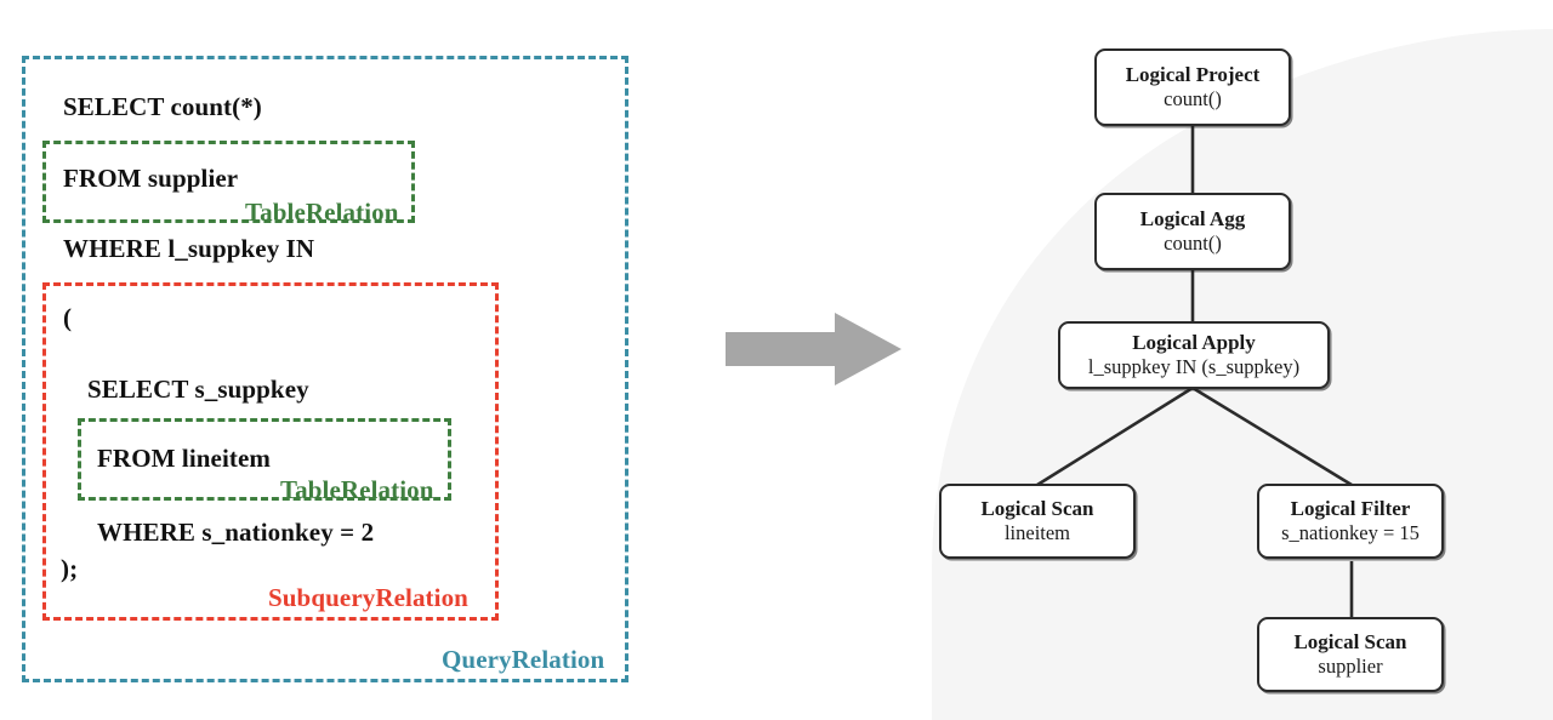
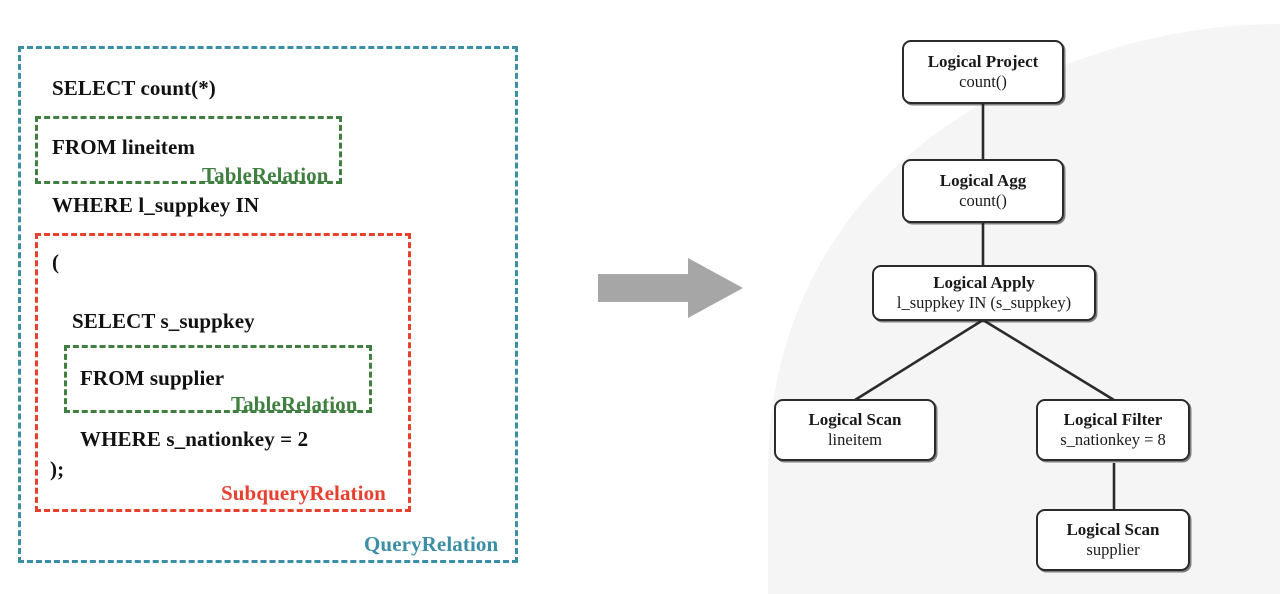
  SELECT count(*)
- FROM supplier
+ FROM lineitem
  WHERE l_suppkey IN
  (
  SELECT s_suppkey
- FROM lineitem
+ FROM supplier
  WHERE s_nationkey = 2
  );
  TableRelation
  TableRelation
  SubqueryRelation
  QueryRelation
  Logical Project
  count()
  Logical Agg
  count()
  Logical Apply
  l_suppkey IN (s_suppkey)
  Logical Scan
  lineitem
  Logical Filter
- s_nationkey = 15
+ s_nationkey = 8
  Logical Scan
  supplier
